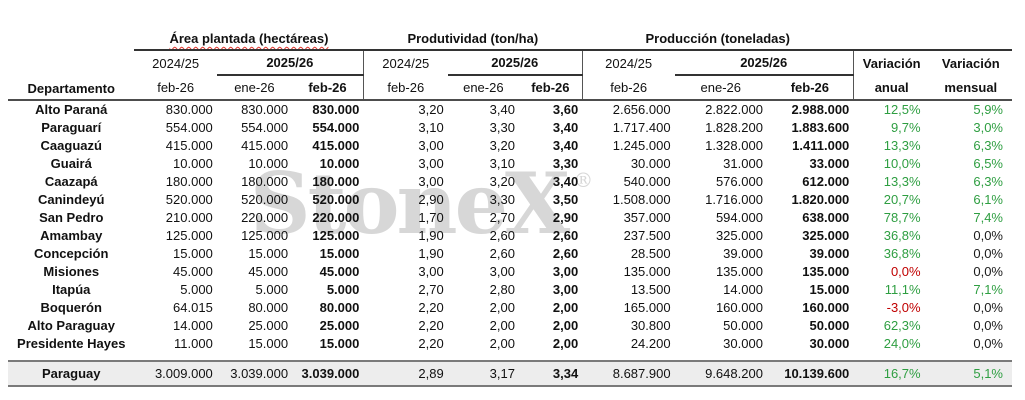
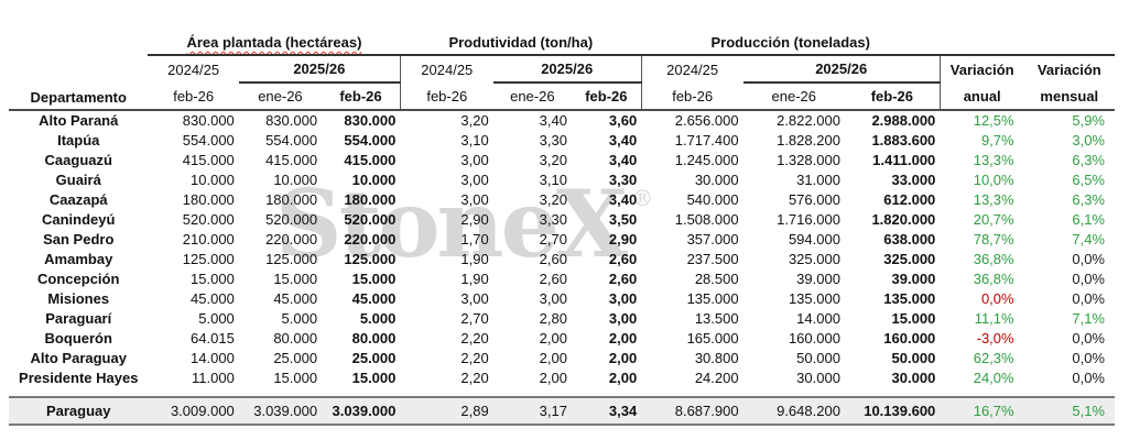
  StoneX ®
  Departamento	Área plantada (hectáreas)	Produtividad (ton/ha)	Producción (toneladas)
  2024/25	2025/26	2024/25	2025/26	2024/25	2025/26	Variación	Variación
  feb-26	ene-26	feb-26	feb-26	ene-26	feb-26	feb-26	ene-26	feb-26	anual	mensual
  Alto Paraná	830.000	830.000	830.000	3,20	3,40	3,60	2.656.000	2.822.000	2.988.000	12,5%	5,9%
- Paraguarí	554.000	554.000	554.000	3,10	3,30	3,40	1.717.400	1.828.200	1.883.600	9,7%	3,0%
+ Itapúa	554.000	554.000	554.000	3,10	3,30	3,40	1.717.400	1.828.200	1.883.600	9,7%	3,0%
  Caaguazú	415.000	415.000	415.000	3,00	3,20	3,40	1.245.000	1.328.000	1.411.000	13,3%	6,3%
  Guairá	10.000	10.000	10.000	3,00	3,10	3,30	30.000	31.000	33.000	10,0%	6,5%
  Caazapá	180.000	180.000	180.000	3,00	3,20	3,40	540.000	576.000	612.000	13,3%	6,3%
  Canindeyú	520.000	520.000	520.000	2,90	3,30	3,50	1.508.000	1.716.000	1.820.000	20,7%	6,1%
  San Pedro	210.000	220.000	220.000	1,70	2,70	2,90	357.000	594.000	638.000	78,7%	7,4%
  Amambay	125.000	125.000	125.000	1,90	2,60	2,60	237.500	325.000	325.000	36,8%	0,0%
  Concepción	15.000	15.000	15.000	1,90	2,60	2,60	28.500	39.000	39.000	36,8%	0,0%
  Misiones	45.000	45.000	45.000	3,00	3,00	3,00	135.000	135.000	135.000	0,0%	0,0%
- Itapúa	5.000	5.000	5.000	2,70	2,80	3,00	13.500	14.000	15.000	11,1%	7,1%
+ Paraguarí	5.000	5.000	5.000	2,70	2,80	3,00	13.500	14.000	15.000	11,1%	7,1%
  Boquerón	64.015	80.000	80.000	2,20	2,00	2,00	165.000	160.000	160.000	-3,0%	0,0%
  Alto Paraguay	14.000	25.000	25.000	2,20	2,00	2,00	30.800	50.000	50.000	62,3%	0,0%
  Presidente Hayes	11.000	15.000	15.000	2,20	2,00	2,00	24.200	30.000	30.000	24,0%	0,0%
  Paraguay	3.009.000	3.039.000	3.039.000	2,89	3,17	3,34	8.687.900	9.648.200	10.139.600	16,7%	5,1%
